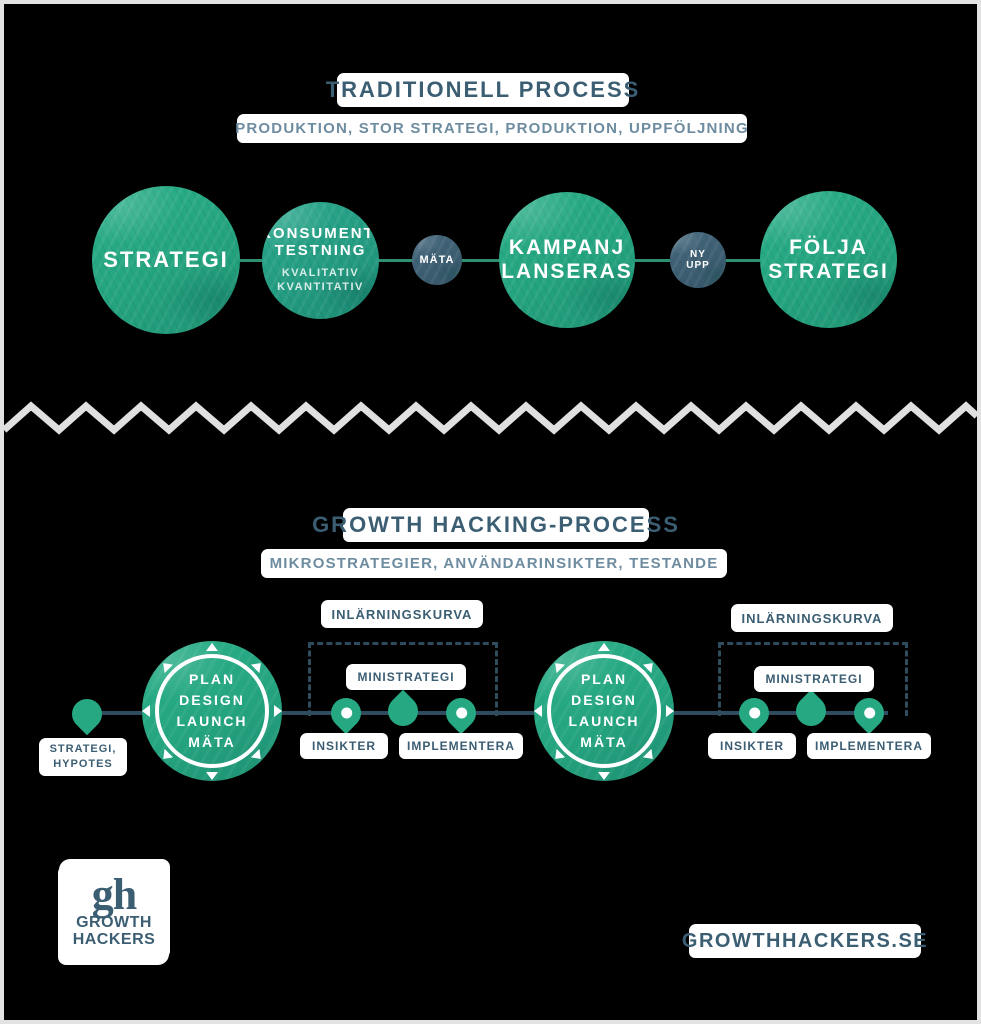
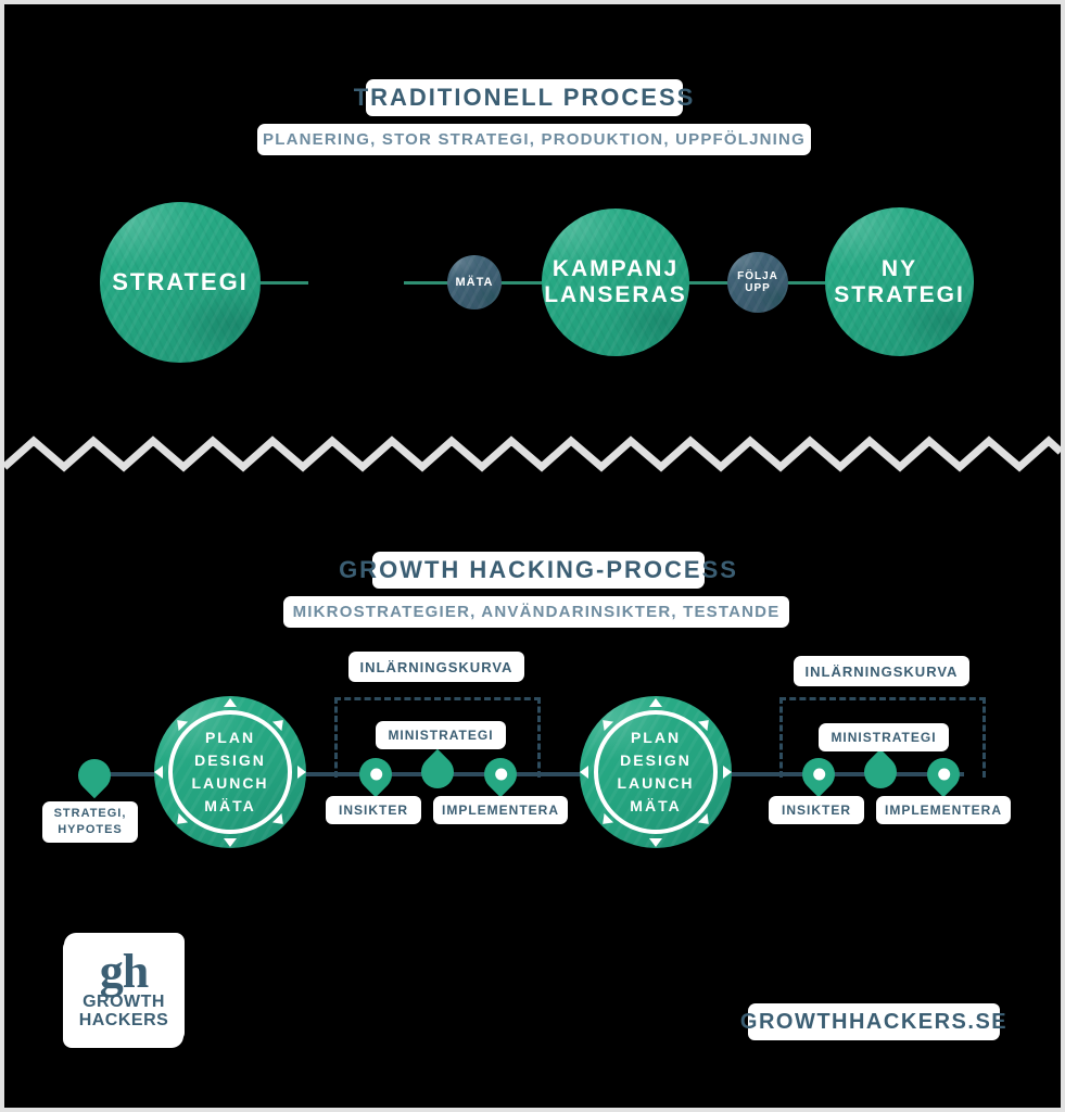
  TRADITIONELL PROCESS
- PRODUKTION, STOR STRATEGI, PRODUKTION, UPPFÖLJNING
+ PLANERING, STOR STRATEGI, PRODUKTION, UPPFÖLJNING
  STRATEGI
- KONSUMENT-
- TESTNING
- KVALITATIV
- KVANTITATIV
  MÄTA
  KAMPANJ
  LANSERAS
- NY
+ FÖLJA
  UPP
- FÖLJA
+ NY
  STRATEGI
  GROWTH HACKING-PROCESS
  MIKROSTRATEGIER, ANVÄNDARINSIKTER, TESTANDE
  STRATEGI,
  HYPOTES
  PLAN
  DESIGN
  LAUNCH
  MÄTA
  INLÄRNINGSKURVA
  INSIKTER
  MINISTRATEGI
  IMPLEMENTERA
  PLAN
  DESIGN
  LAUNCH
  MÄTA
  INLÄRNINGSKURVA
  INSIKTER
  MINISTRATEGI
  IMPLEMENTERA
  gh
  GROWTH
  HACKERS
  GROWTHHACKERS.SE
